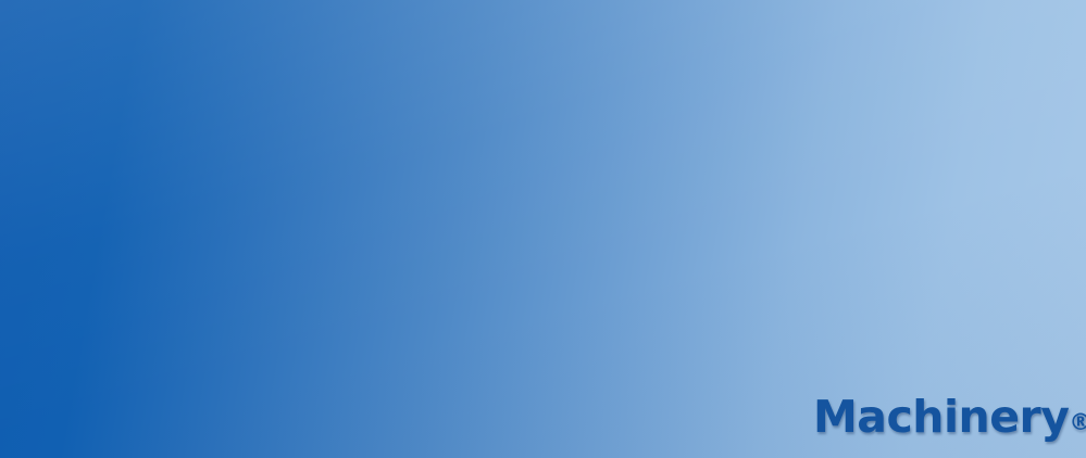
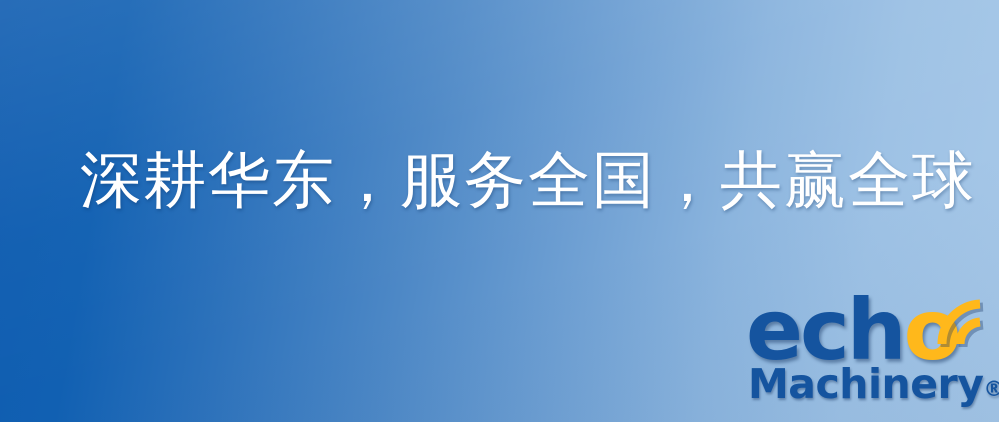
+ 深耕华东，服务全国，共赢全球
+ echo
  Machinery®
